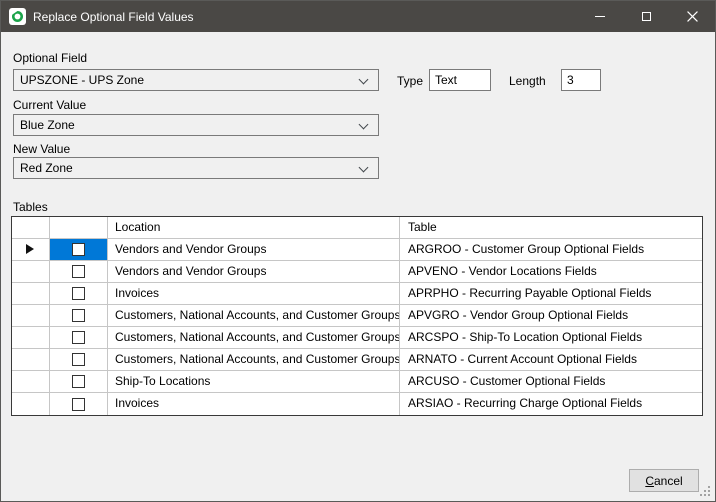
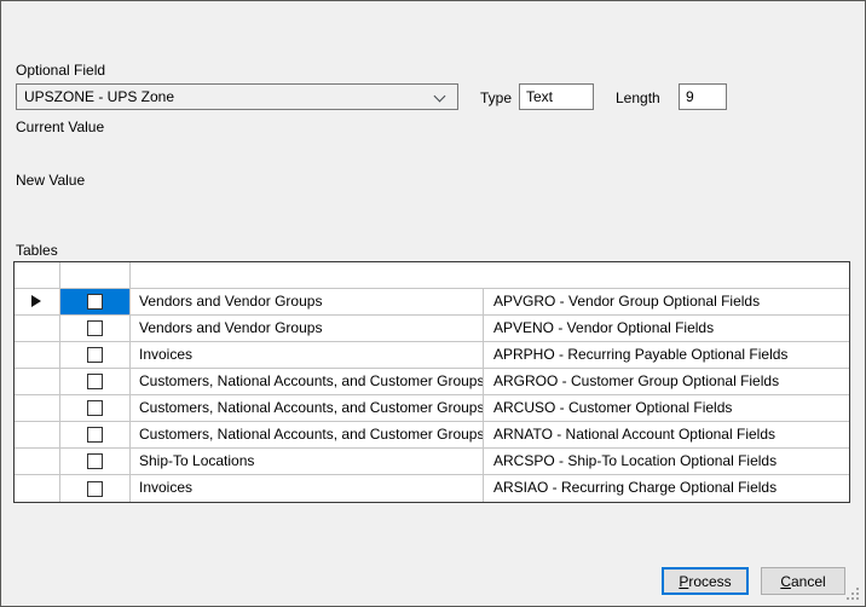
- Replace Optional Field Values
  Optional Field
  UPSZONE - UPS Zone
  Type
  Text
  Length
- 3
+ 9
  Current Value
- Blue Zone
  New Value
- Red Zone
  Tables
- Location
- Table
  Vendors and Vendor Groups
- ARGROO - Customer Group Optional Fields
+ APVGRO - Vendor Group Optional Fields
  Vendors and Vendor Groups
- APVENO - Vendor Locations Fields
+ APVENO - Vendor Optional Fields
  Invoices
  APRPHO - Recurring Payable Optional Fields
  Customers, National Accounts, and Customer Groups
- APVGRO - Vendor Group Optional Fields
+ ARGROO - Customer Group Optional Fields
  Customers, National Accounts, and Customer Groups
- ARCSPO - Ship-To Location Optional Fields
+ ARCUSO - Customer Optional Fields
  Customers, National Accounts, and Customer Groups
- ARNATO - Current Account Optional Fields
+ ARNATO - National Account Optional Fields
  Ship-To Locations
- ARCUSO - Customer Optional Fields
+ ARCSPO - Ship-To Location Optional Fields
  Invoices
  ARSIAO - Recurring Charge Optional Fields
+ Process
  Cancel
